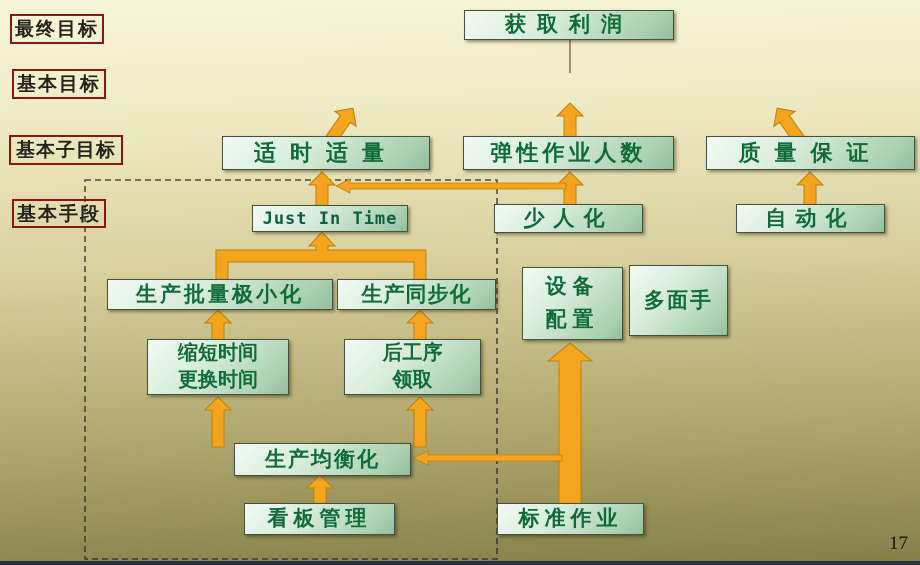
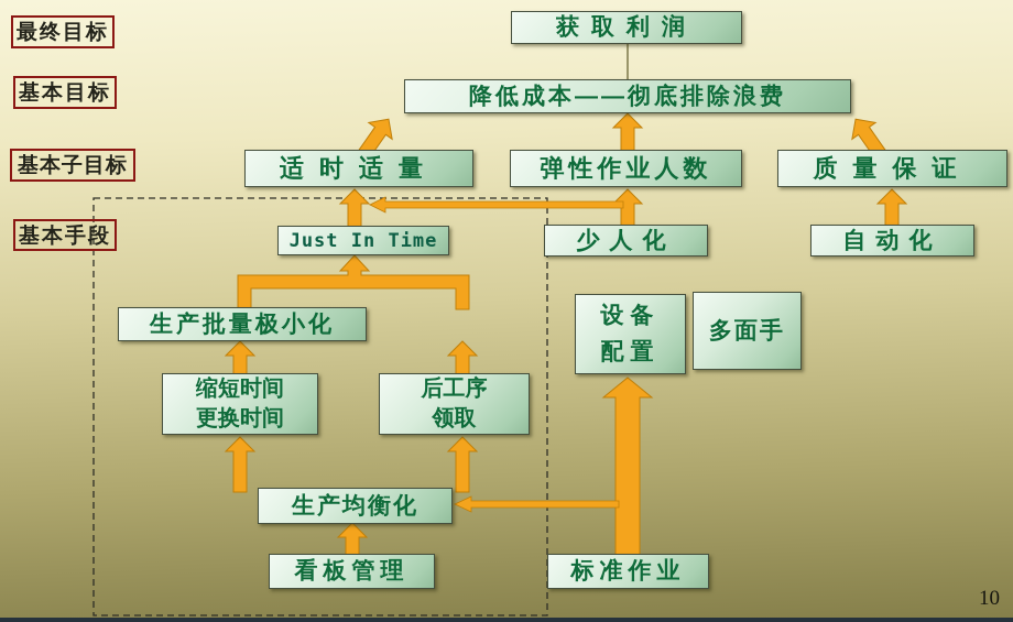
  最终目标
  基本目标
  基本子目标
  基本手段
  获取利润
+ 降低成本——彻底排除浪费
  适时适量
  弹性作业人数
  质量保证
  Just In Time
  少人化
  自动化
  生产批量极小化
- 生产同步化
  设备
  配置
  多面手
  缩短时间
  更换时间
  后工序
  领取
  生产均衡化
  看板管理
  标准作业
- 17
+ 10
